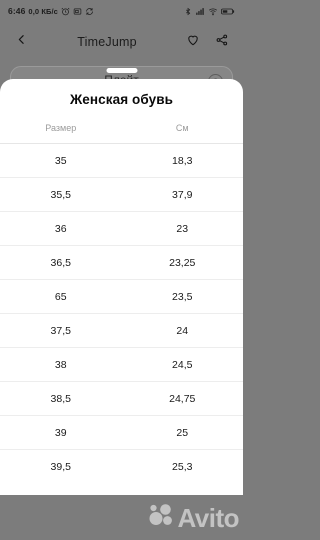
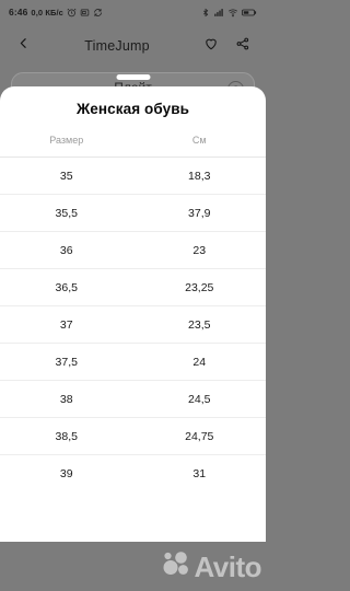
  6:46
  0,0 КБ/c
  TimeJump
  Женская обувь
  Размер	См
  35	18,3
  35,5	37,9
  36	23
  36,5	23,25
- 65	23,5
+ 37	23,5
  37,5	24
  38	24,5
  38,5	24,75
- 39	25
+ 39	31
- 39,5	25,3
  Avito
